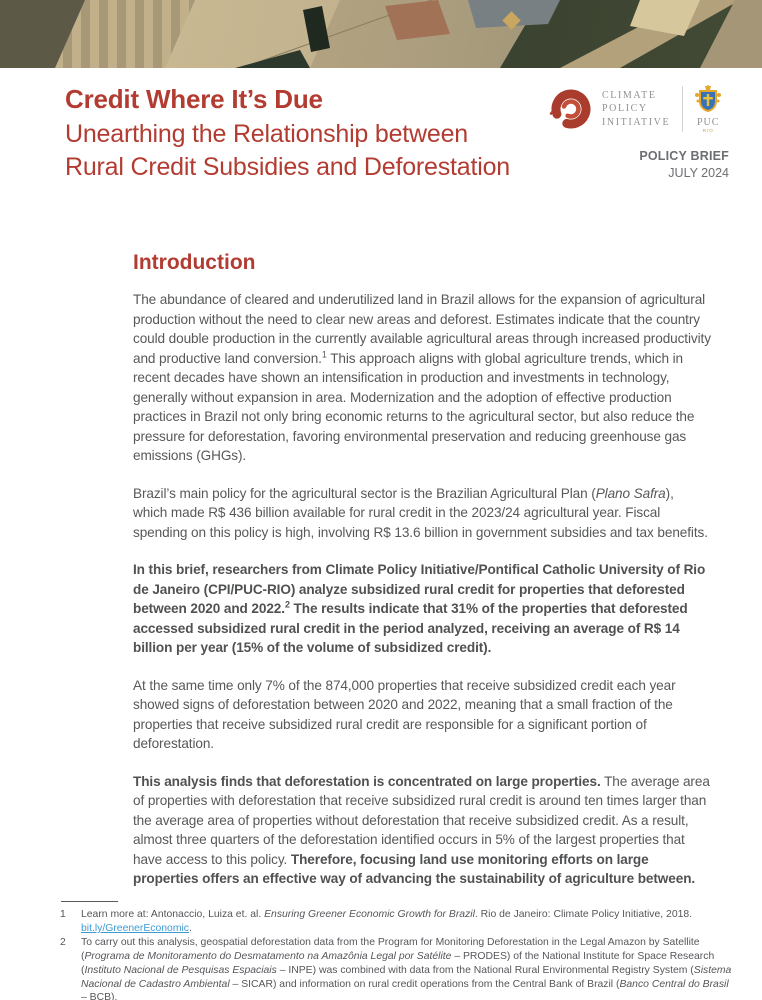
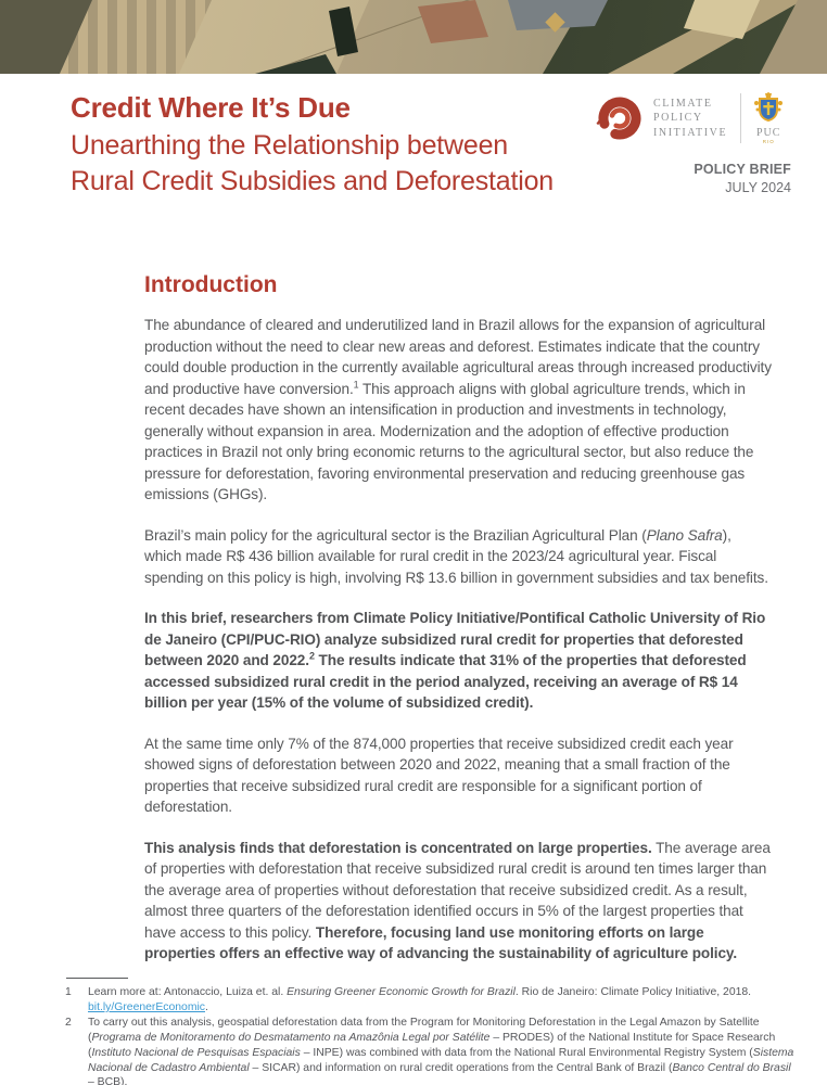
  Credit Where It’s Due
  Unearthing the Relationship between
  Rural Credit Subsidies and Deforestation
  CLIMATE
  POLICY
  INITIATIVE
  PUC
  POLICY BRIEF
  JULY 2024
  Introduction
- The abundance of cleared and underutilized land in Brazil allows for the expansion of agricultural production without the need to clear new areas and deforest. Estimates indicate that the country could double production in the currently available agricultural areas through increased productivity and productive land conversion.1 This approach aligns with global agriculture trends, which in recent decades have shown an intensification in production and investments in technology, generally without expansion in area. Modernization and the adoption of effective production practices in Brazil not only bring economic returns to the agricultural sector, but also reduce the pressure for deforestation, favoring environmental preservation and reducing greenhouse gas emissions (GHGs).
+ The abundance of cleared and underutilized land in Brazil allows for the expansion of agricultural production without the need to clear new areas and deforest. Estimates indicate that the country could double production in the currently available agricultural areas through increased productivity and productive have conversion.1 This approach aligns with global agriculture trends, which in recent decades have shown an intensification in production and investments in technology, generally without expansion in area. Modernization and the adoption of effective production practices in Brazil not only bring economic returns to the agricultural sector, but also reduce the pressure for deforestation, favoring environmental preservation and reducing greenhouse gas emissions (GHGs).
  Brazil’s main policy for the agricultural sector is the Brazilian Agricultural Plan (Plano Safra), which made R$ 436 billion available for rural credit in the 2023/24 agricultural year. Fiscal spending on this policy is high, involving R$ 13.6 billion in government subsidies and tax benefits.
  In this brief, researchers from Climate Policy Initiative/Pontifical Catholic University of Rio de Janeiro (CPI/PUC-RIO) analyze subsidized rural credit for properties that deforested between 2020 and 2022.2 The results indicate that 31% of the properties that deforested accessed subsidized rural credit in the period analyzed, receiving an average of R$ 14 billion per year (15% of the volume of subsidized credit).
  At the same time only 7% of the 874,000 properties that receive subsidized credit each year showed signs of deforestation between 2020 and 2022, meaning that a small fraction of the properties that receive subsidized rural credit are responsible for a significant portion of deforestation.
- This analysis finds that deforestation is concentrated on large properties. The average area of properties with deforestation that receive subsidized rural credit is around ten times larger than the average area of properties without deforestation that receive subsidized credit. As a result, almost three quarters of the deforestation identified occurs in 5% of the largest properties that have access to this policy. Therefore, focusing land use monitoring efforts on large properties offers an effective way of advancing the sustainability of agriculture between.
+ This analysis finds that deforestation is concentrated on large properties. The average area of properties with deforestation that receive subsidized rural credit is around ten times larger than the average area of properties without deforestation that receive subsidized credit. As a result, almost three quarters of the deforestation identified occurs in 5% of the largest properties that have access to this policy. Therefore, focusing land use monitoring efforts on large properties offers an effective way of advancing the sustainability of agriculture policy.
  1
  Learn more at: Antonaccio, Luiza et. al. Ensuring Greener Economic Growth for Brazil. Rio de Janeiro: Climate Policy Initiative, 2018. bit.ly/GreenerEconomic.
  2
  To carry out this analysis, geospatial deforestation data from the Program for Monitoring Deforestation in the Legal Amazon by Satellite (Programa de Monitoramento do Desmatamento na Amazônia Legal por Satélite – PRODES) of the National Institute for Space Research (Instituto Nacional de Pesquisas Espaciais – INPE) was combined with data from the National Rural Environmental Registry System (Sistema Nacional de Cadastro Ambiental – SICAR) and information on rural credit operations from the Central Bank of Brazil (Banco Central do Brasil – BCB).
